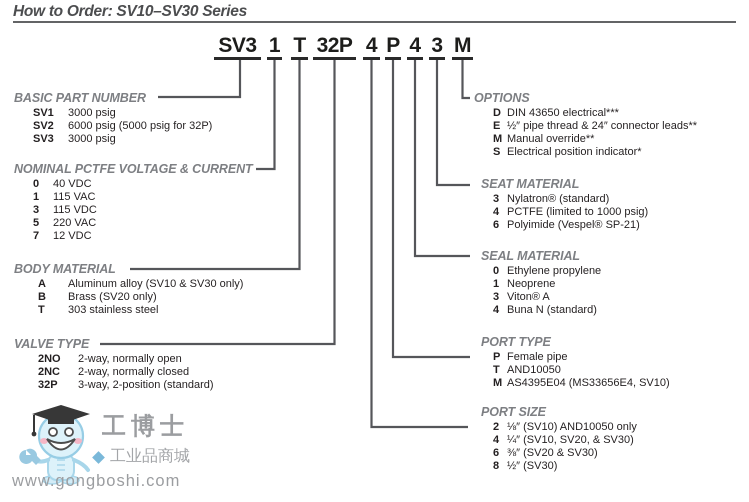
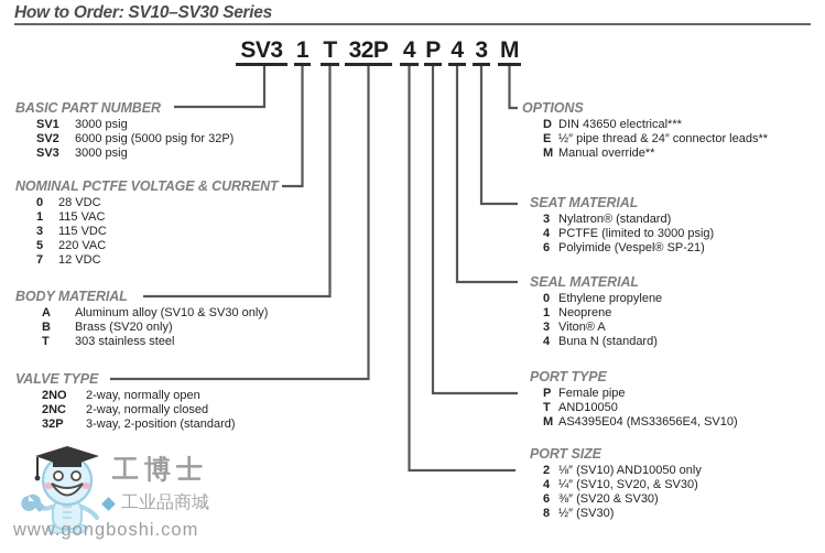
  How to Order: SV10–SV30 Series
  SV3
  1
  T
  32P
  4
  P
  4
  3
  M
  BASIC PART NUMBER
  SV1
  3000 psig
  SV2
  6000 psig (5000 psig for 32P)
  SV3
  3000 psig
  NOMINAL PCTFE VOLTAGE & CURRENT
  0
- 40 VDC
+ 28 VDC
  1
  115 VAC
  3
  115 VDC
  5
  220 VAC
  7
  12 VDC
  BODY MATERIAL
  A
  Aluminum alloy (SV10 & SV30 only)
  B
  Brass (SV20 only)
  T
  303 stainless steel
  VALVE TYPE
  2NO
  2-way, normally open
  2NC
  2-way, normally closed
  32P
  3-way, 2-position (standard)
  OPTIONS
  D
  DIN 43650 electrical***
  E
  ½″ pipe thread & 24″ connector leads**
  M
  Manual override**
- S
- Electrical position indicator*
  SEAT MATERIAL
  3
  Nylatron® (standard)
  4
- PCTFE (limited to 1000 psig)
+ PCTFE (limited to 3000 psig)
  6
  Polyimide (Vespel® SP-21)
  SEAL MATERIAL
  0
  Ethylene propylene
  1
  Neoprene
  3
  Viton® A
  4
  Buna N (standard)
  PORT TYPE
  P
  Female pipe
  T
  AND10050
  M
  AS4395E04 (MS33656E4, SV10)
  PORT SIZE
  2
  ⅛″ (SV10) AND10050 only
  4
  ¼″ (SV10, SV20, & SV30)
  6
  ⅜″ (SV20 & SV30)
  8
  ½″ (SV30)
  工博士
  工业品商城
  www.gongboshi.com
